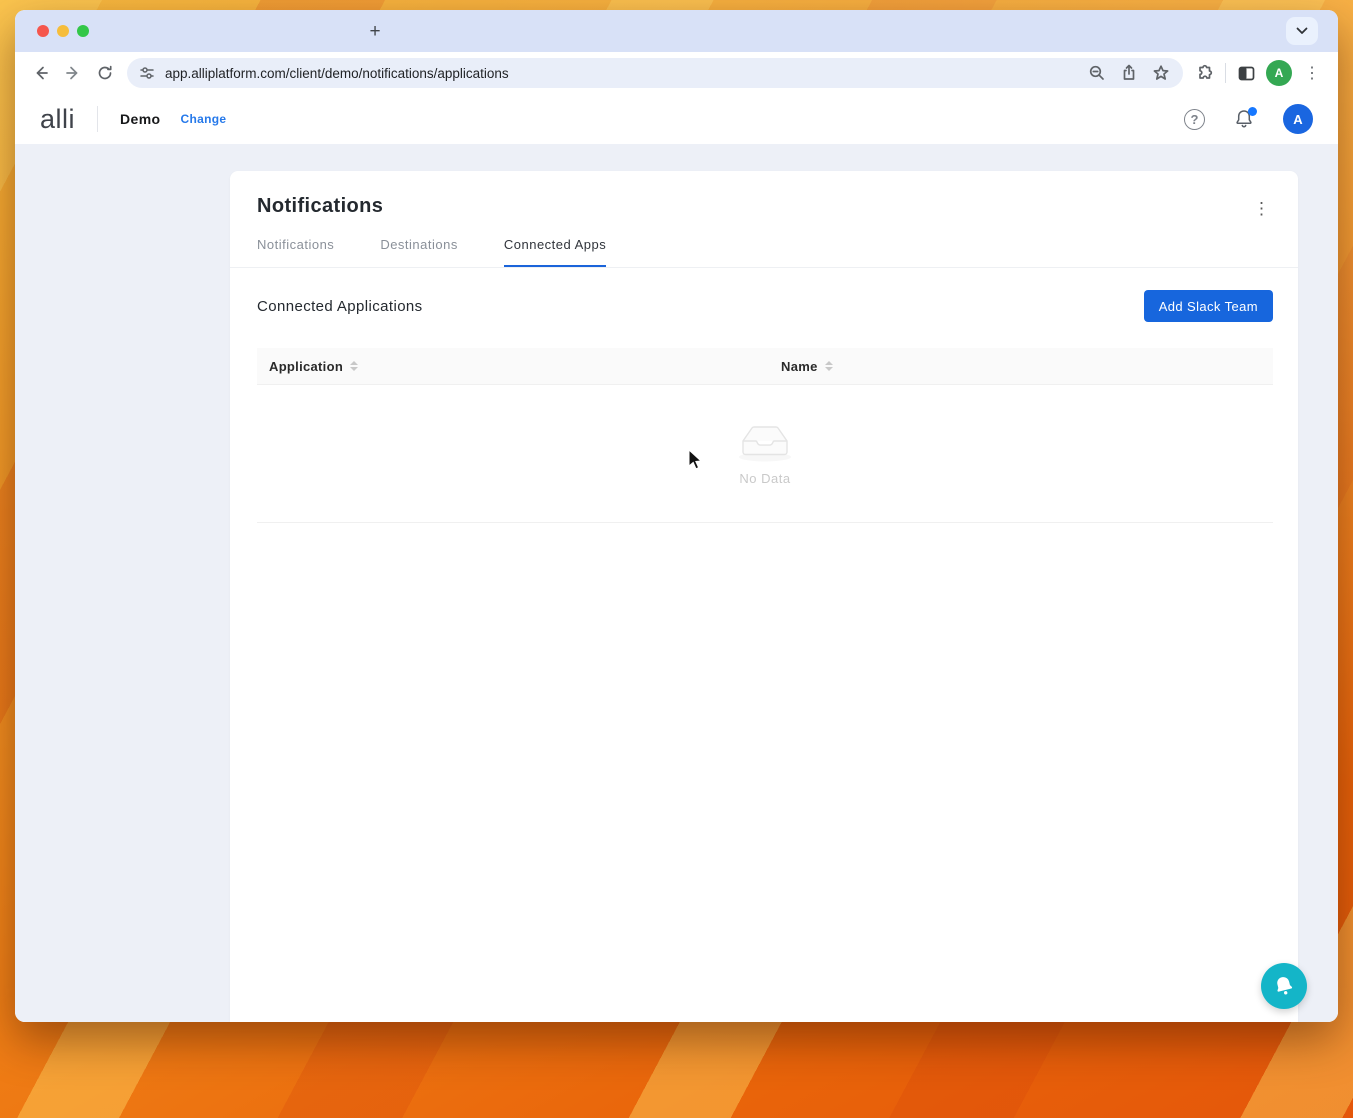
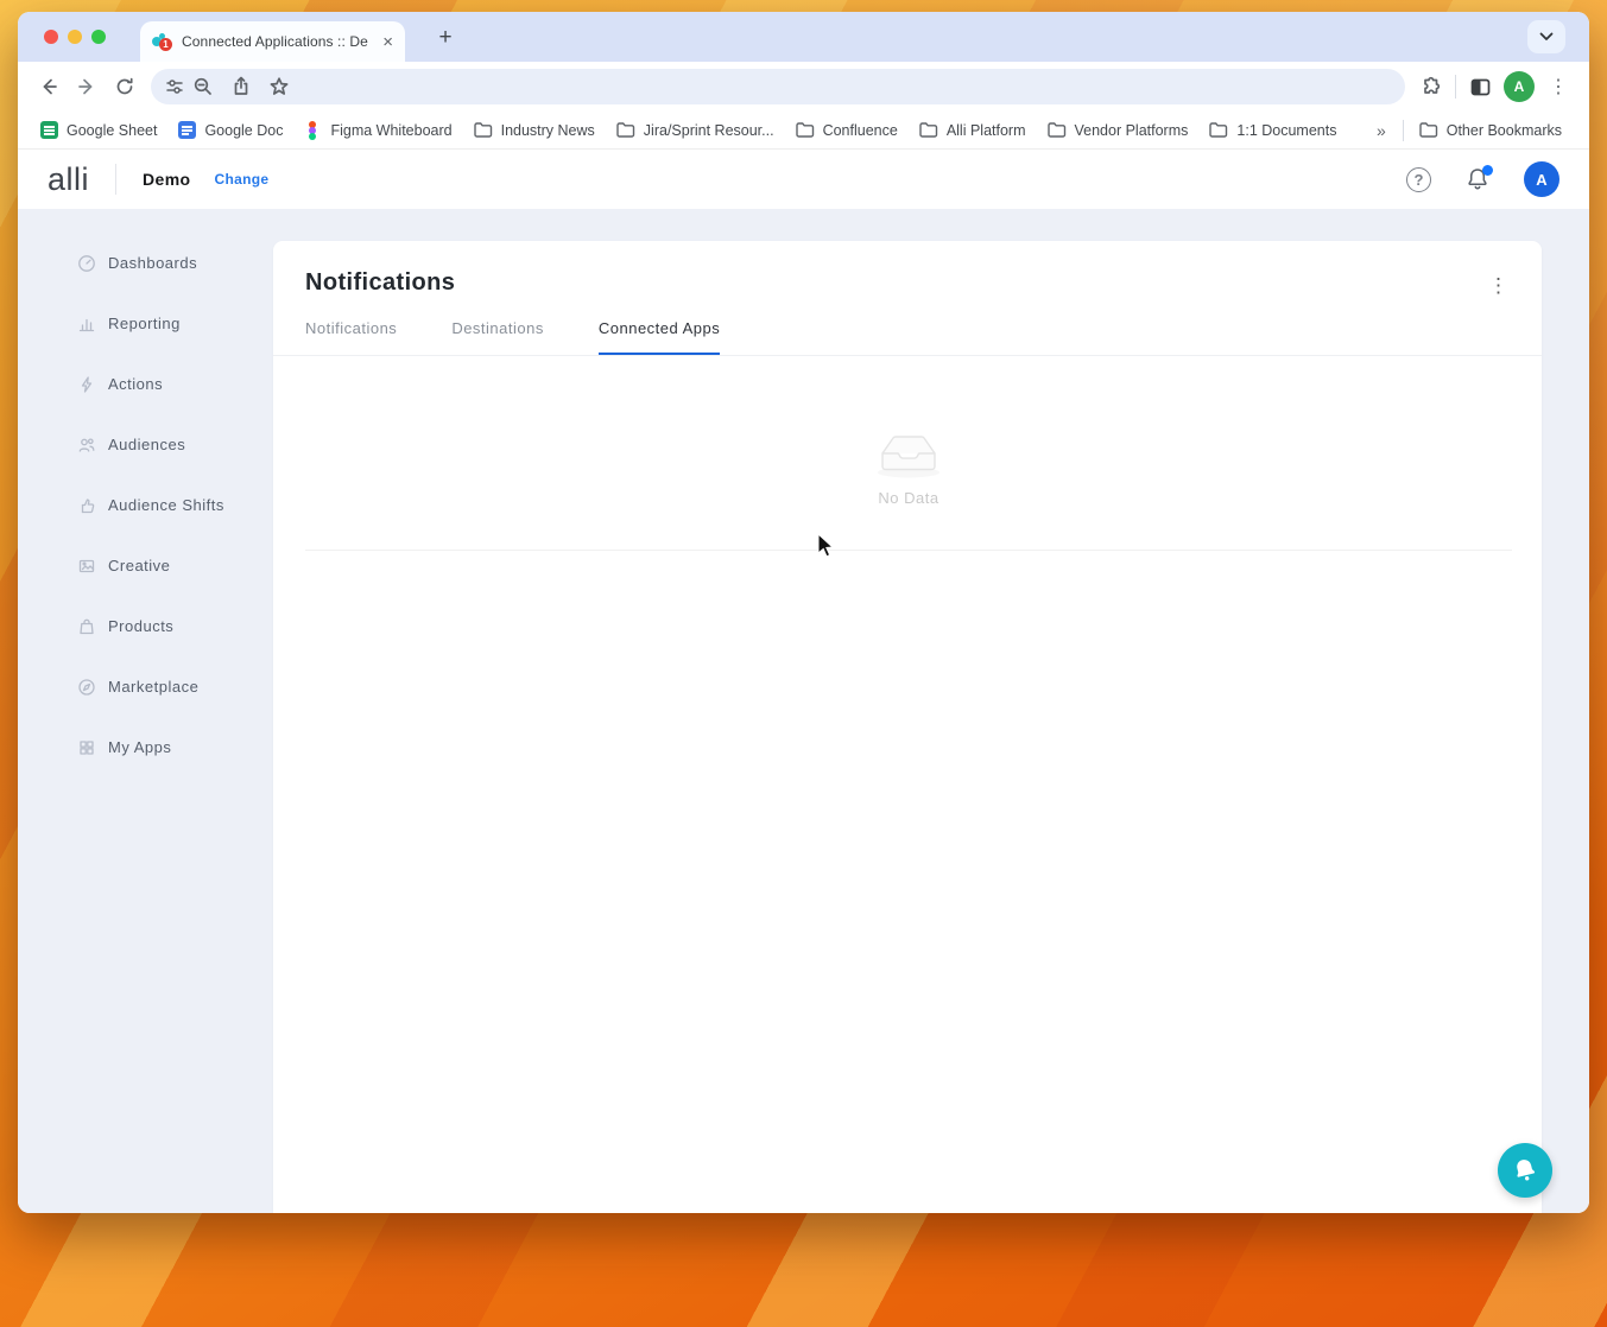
+ 1
+ Connected Applications :: De
+ ×
  +
- app.alliplatform.com/client/demo/notifications/applications
  A
  ⋮
+ Google Sheet
+ Google Doc
+ Figma Whiteboard
+ Industry News
+ Jira/Sprint Resour...
+ Confluence
+ Alli Platform
+ Vendor Platforms
+ 1:1 Documents
+ »
+ Other Bookmarks
  alli
  Demo
  Change
  ?
  A
+ Dashboards
+ Reporting
+ Actions
+ Audiences
+ Audience Shifts
+ Creative
+ Products
+ Marketplace
+ My Apps
  Notifications
  ⋮
  Notifications
  Destinations
  Connected Apps
- Connected Applications
- Add Slack Team
- Application
- Name
  No Data
